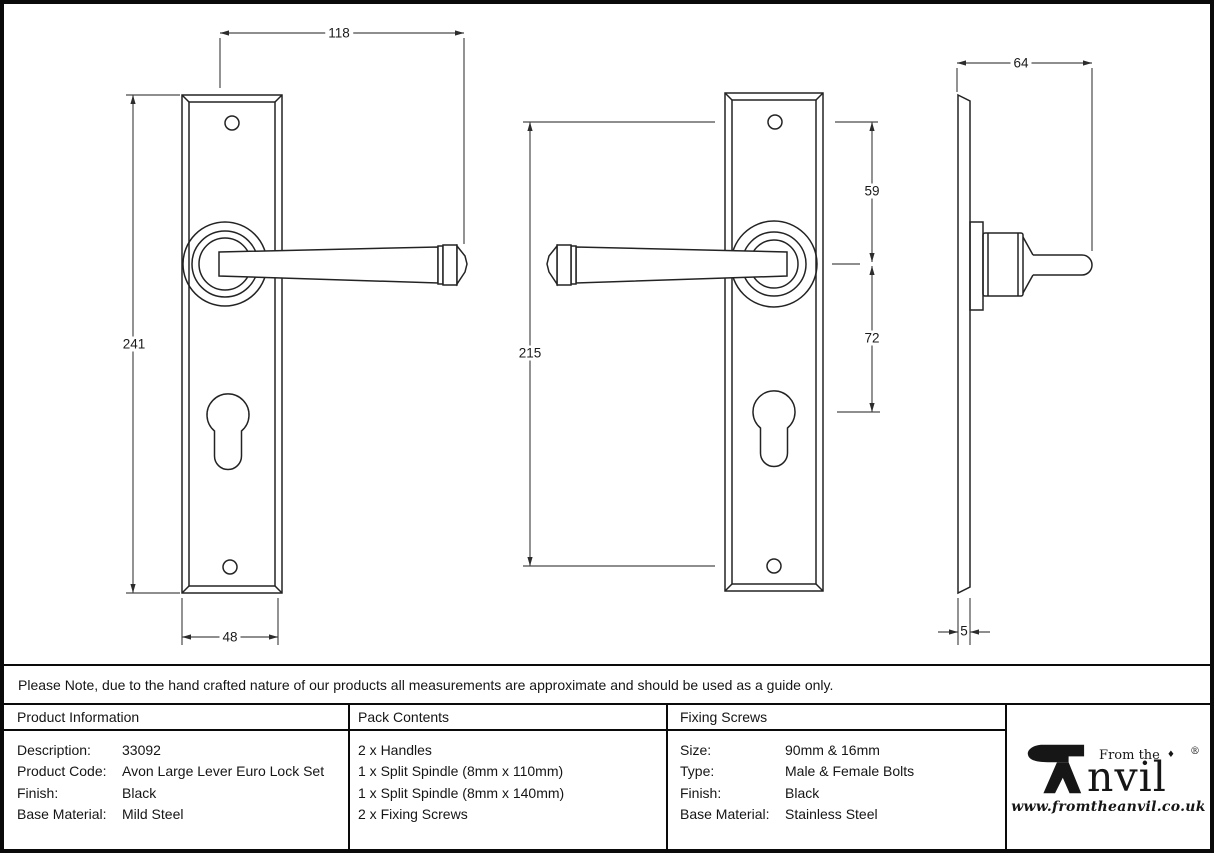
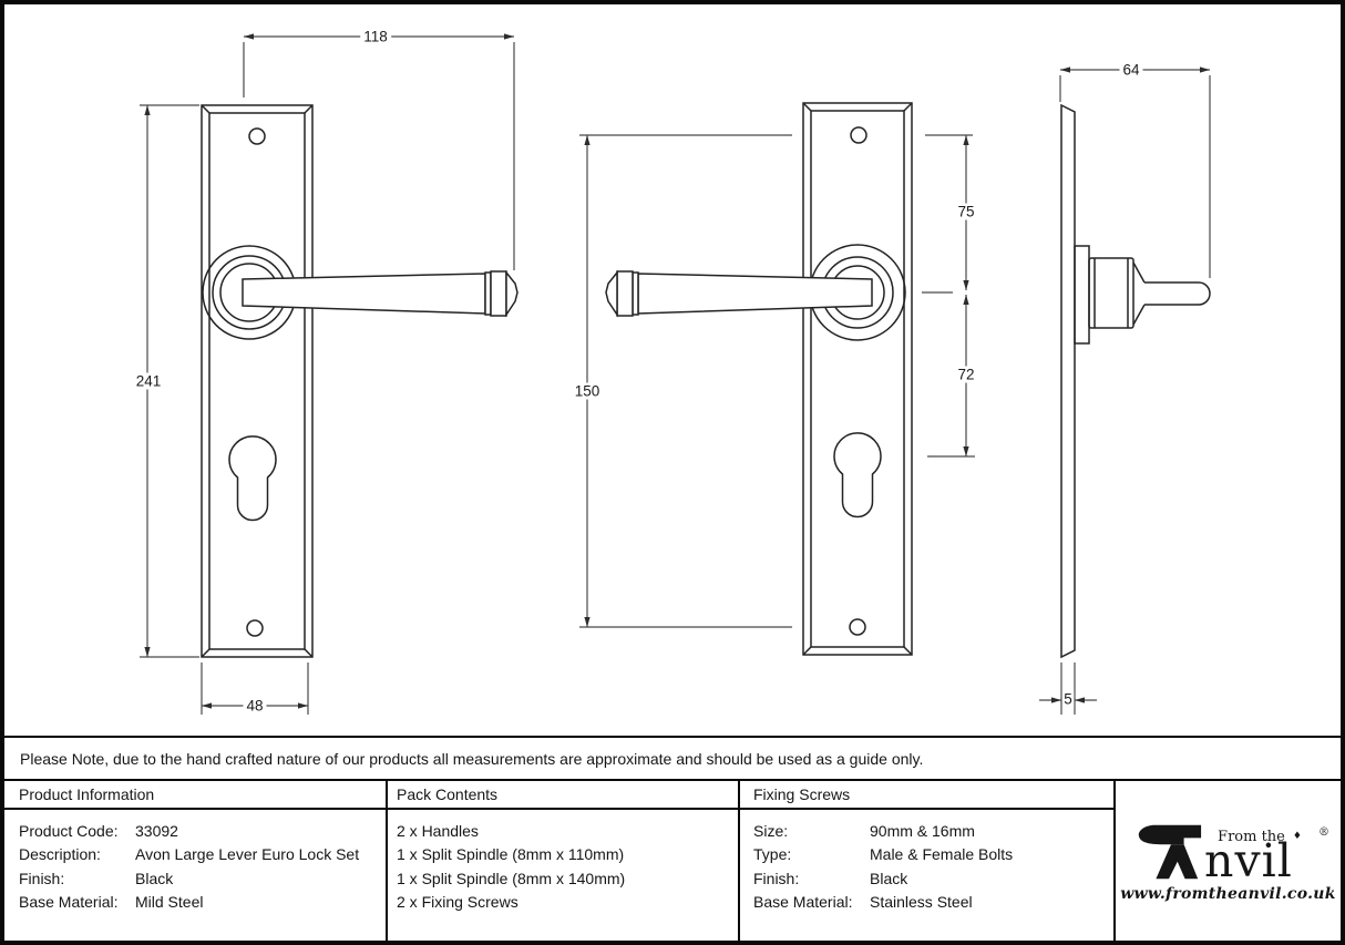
  118
  241
  48
- 215
+ 150
- 59
+ 75
  72
  64
  5
  Please Note, due to the hand crafted nature of our products all measurements are approximate and should be used as a guide only.
  Product Information
- Description:
+ Product Code:
  33092
- Product Code:
+ Description:
  Avon Large Lever Euro Lock Set
  Finish:
  Black
  Base Material:
  Mild Steel
  Pack Contents
  2 x Handles
  1 x Split Spindle (8mm x 110mm)
  1 x Split Spindle (8mm x 140mm)
  2 x Fixing Screws
  Fixing Screws
  Size:
  90mm & 16mm
  Type:
  Male & Female Bolts
  Finish:
  Black
  Base Material:
  Stainless Steel
  From the
  ♦
  ®
  nvil
  www.fromtheanvil.co.uk
